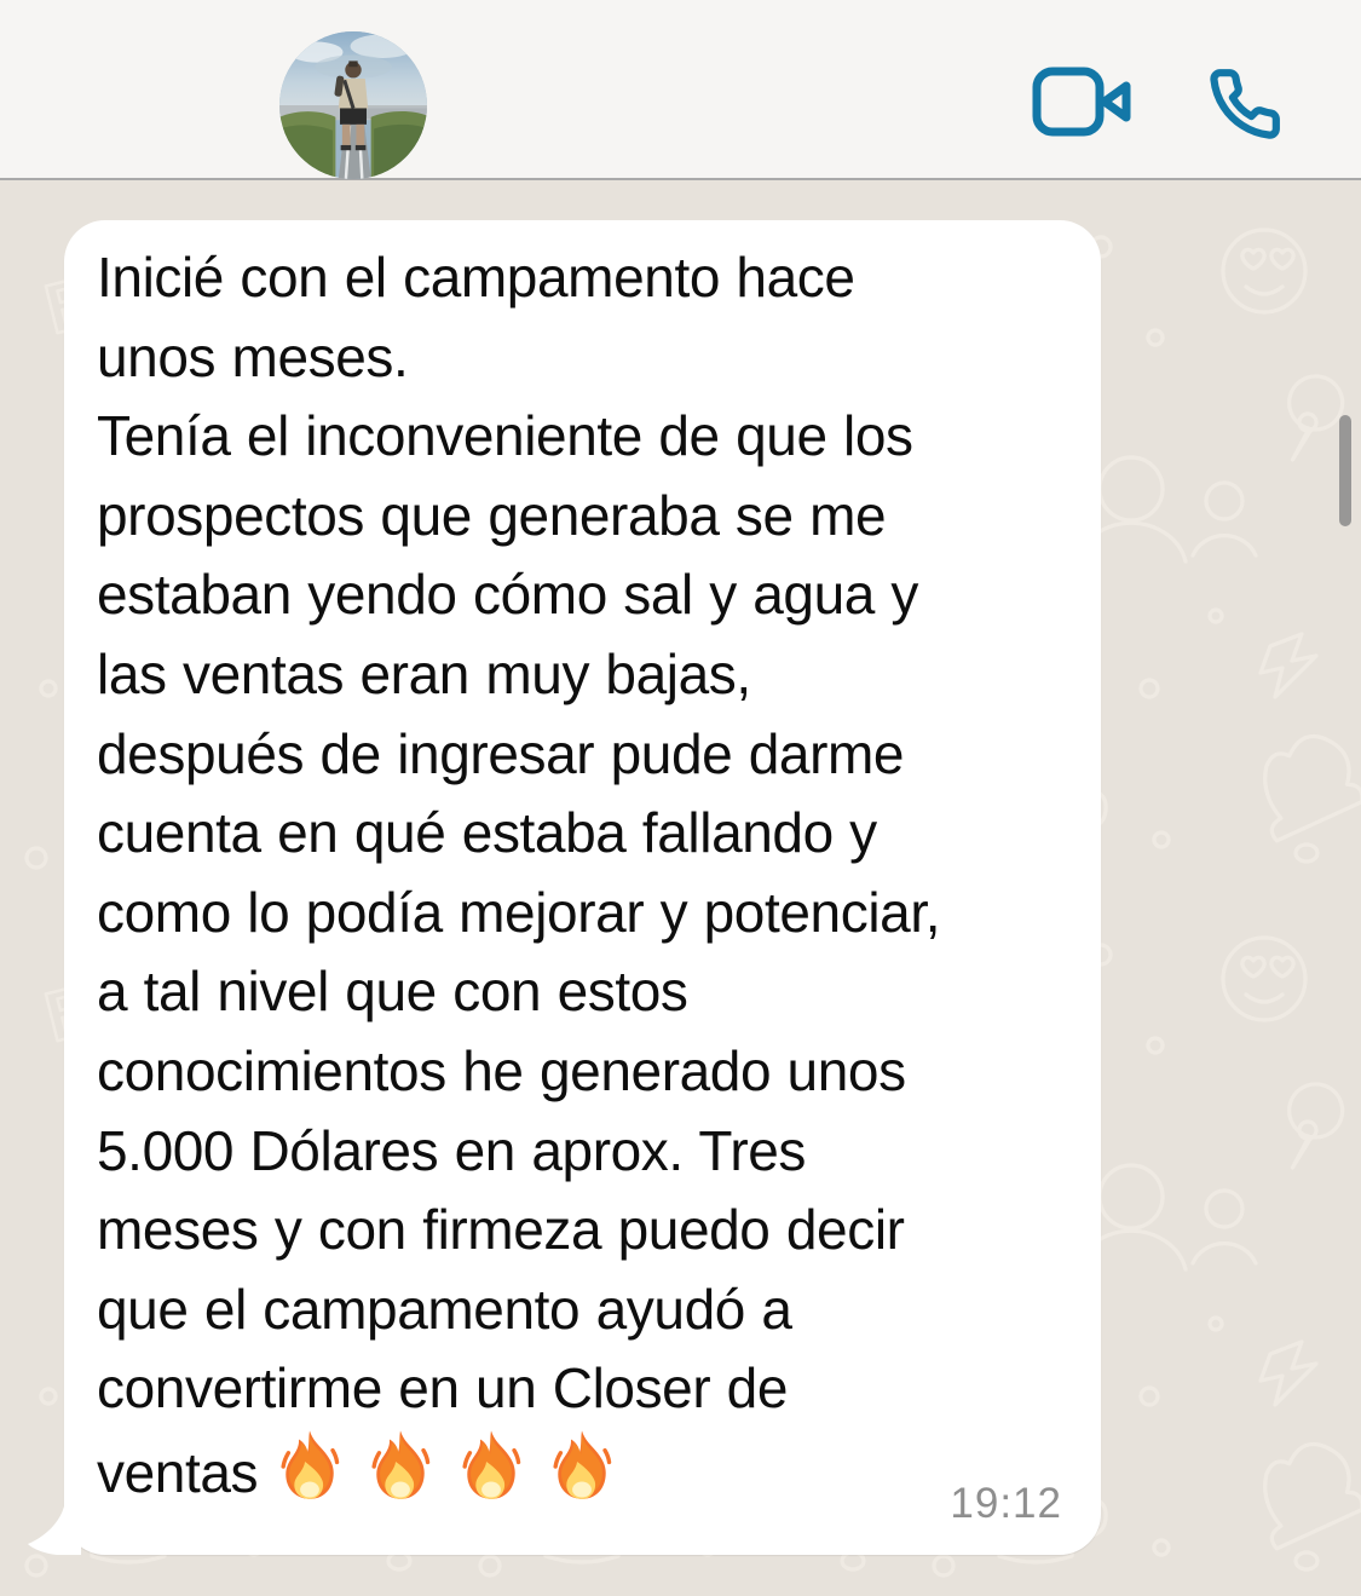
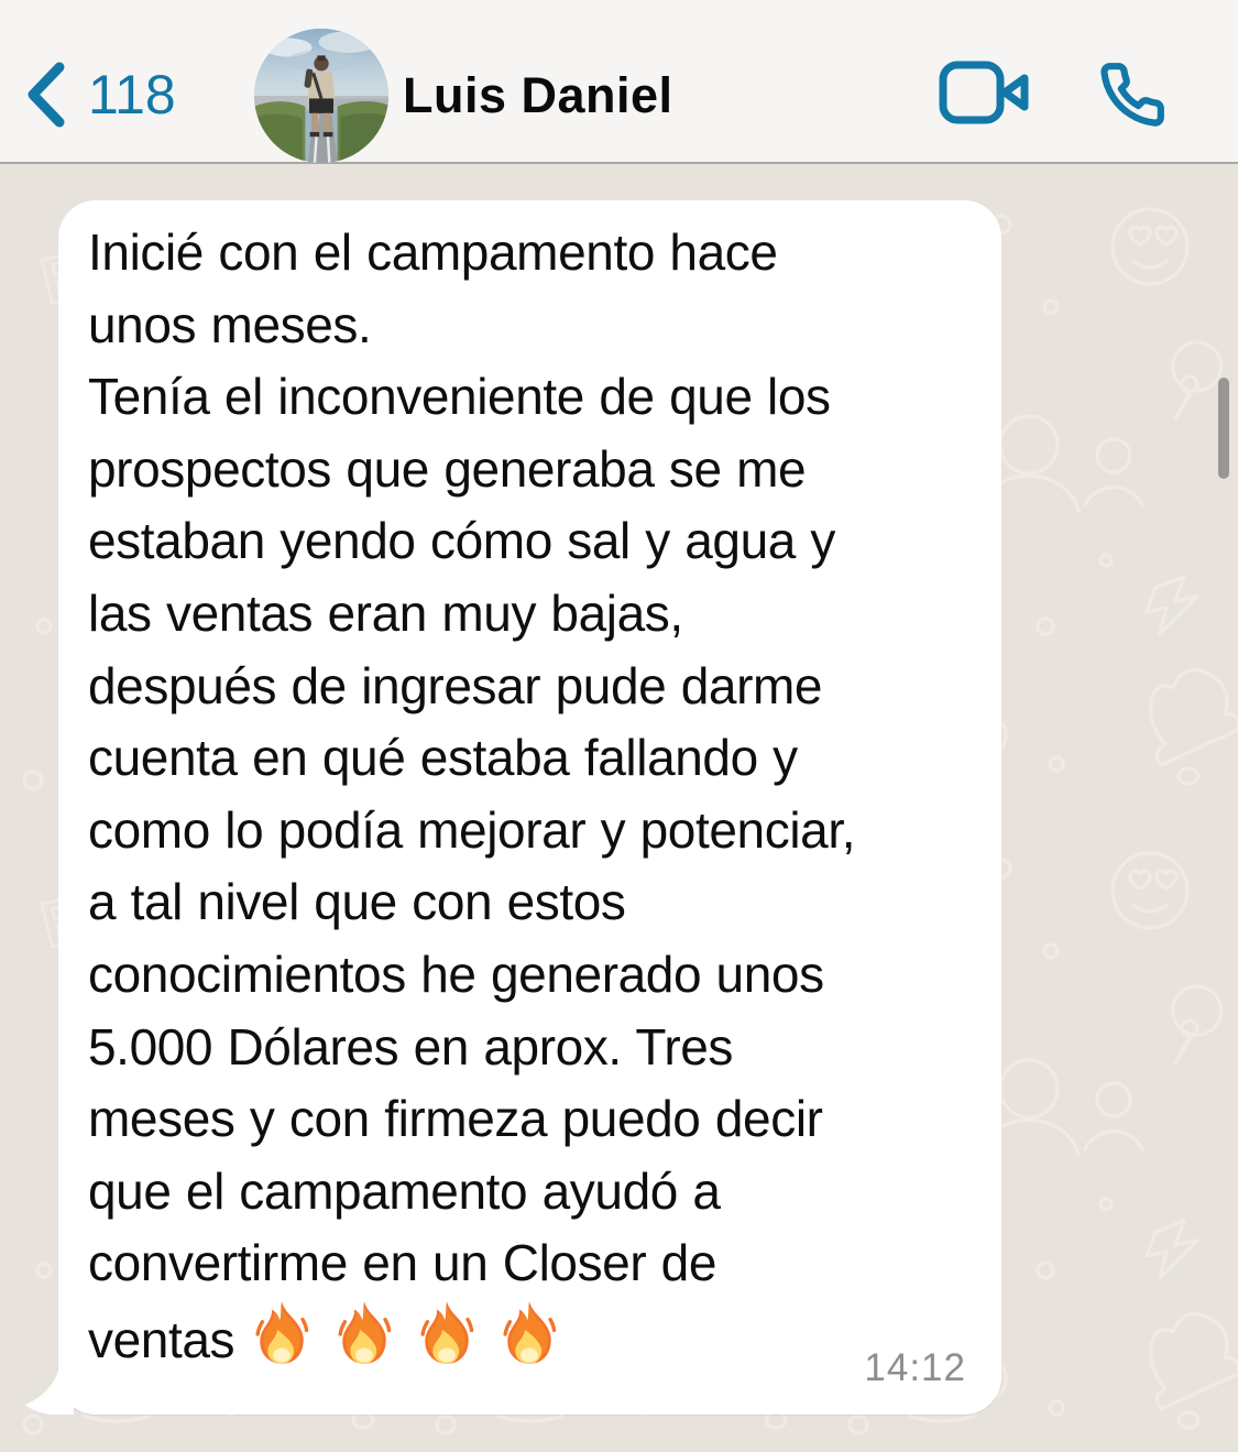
+ 118
+ Luis Daniel
  Inicié con el campamento hace
  unos meses.
  Tenía el inconveniente de que los
  prospectos que generaba se me
  estaban yendo cómo sal y agua y
  las ventas eran muy bajas,
  después de ingresar pude darme
  cuenta en qué estaba fallando y
  como lo podía mejorar y potenciar,
  a tal nivel que con estos
  conocimientos he generado unos
  5.000 Dólares en aprox. Tres
  meses y con firmeza puedo decir
  que el campamento ayudó a
  convertirme en un Closer de
  ventas
- 19:12
+ 14:12
